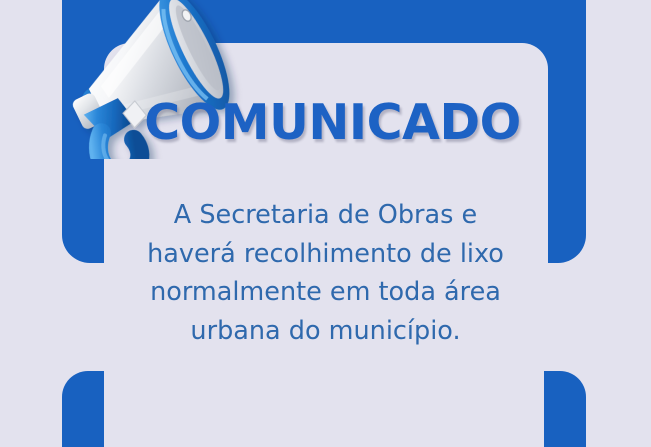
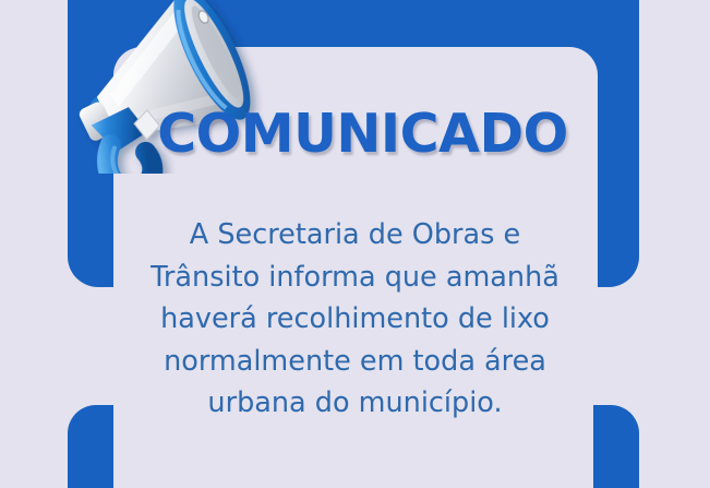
  COMUNICADO
  A Secretaria de Obras e
+ Trânsito informa que amanhã
  haverá recolhimento de lixo
  normalmente em toda área
  urbana do município.
